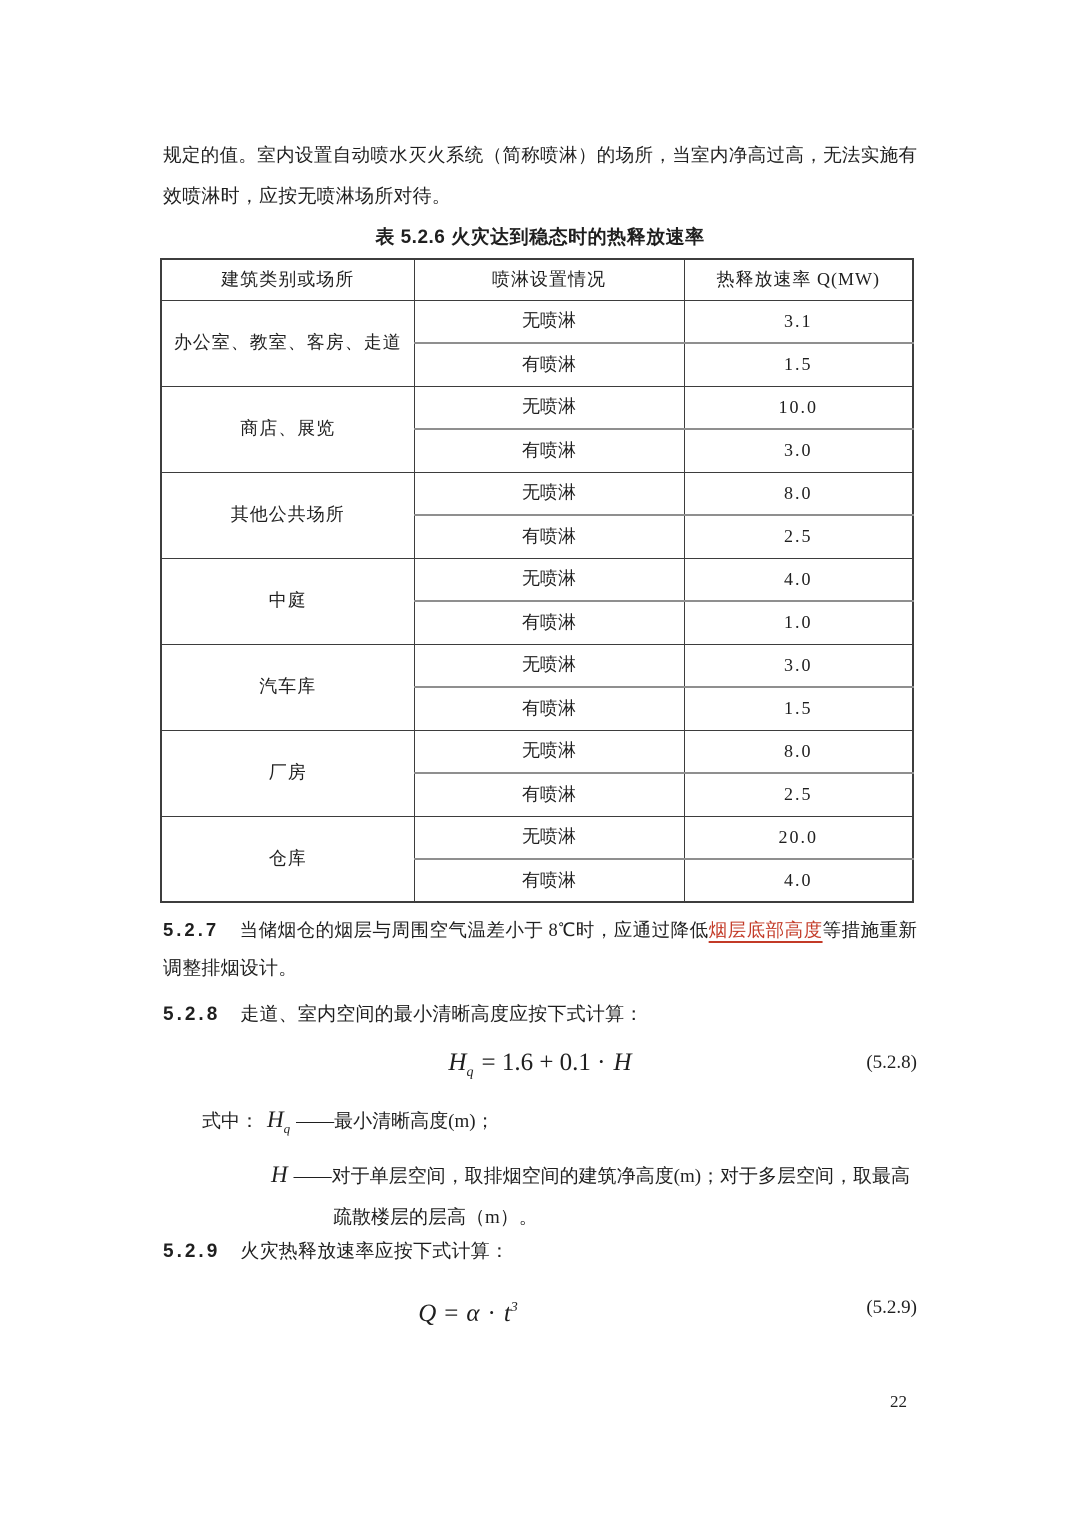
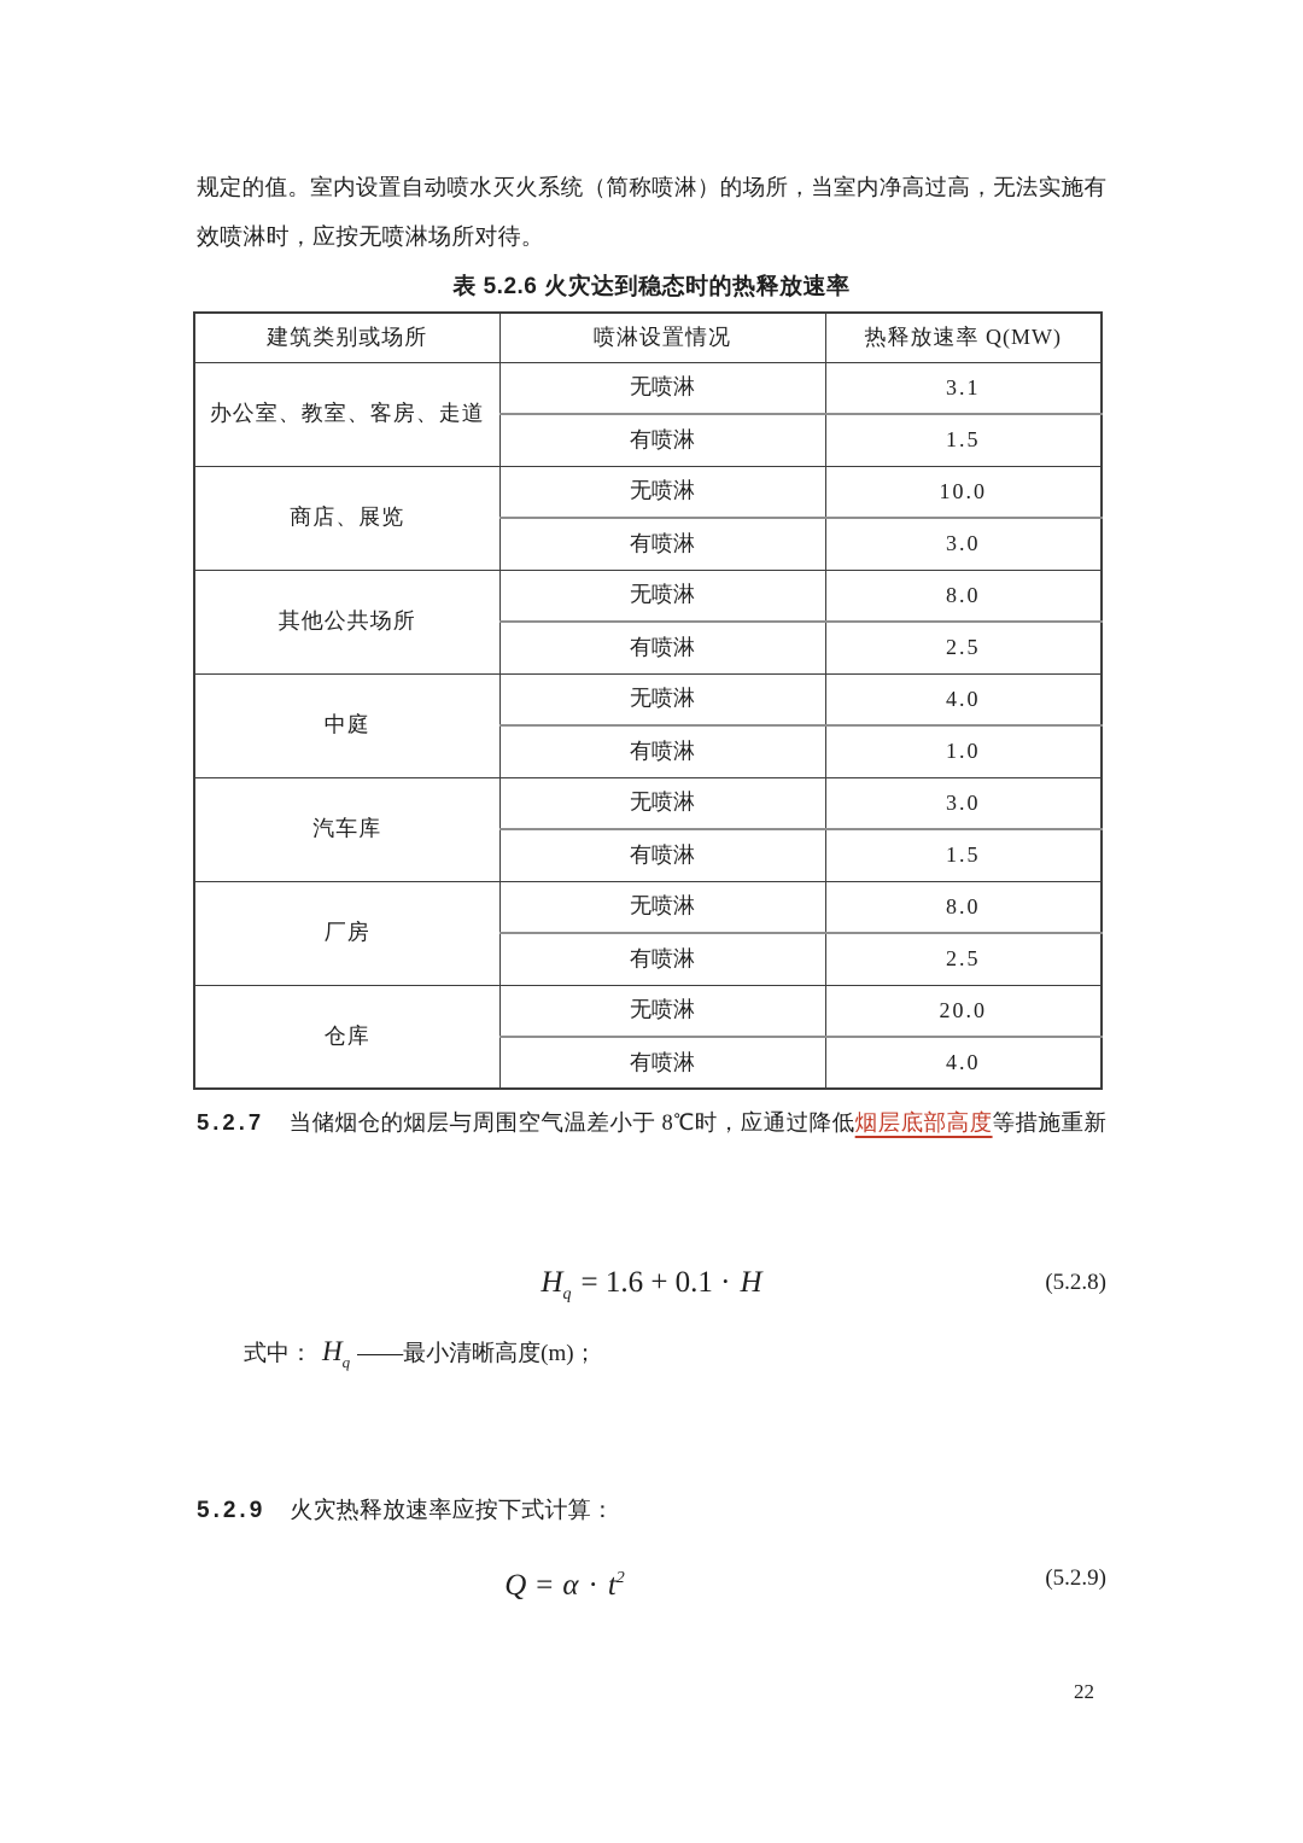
  规定的值。室内设置自动喷水灭火系统（简称喷淋）的场所，当室内净高过高，无法实施有
  效喷淋时，应按无喷淋场所对待。
  表 5.2.6 火灾达到稳态时的热释放速率
  建筑类别或场所	喷淋设置情况	热释放速率 Q(MW)
  办公室、教室、客房、走道	无喷淋	3.1
  有喷淋	1.5
  商店、展览	无喷淋	10.0
  有喷淋	3.0
  其他公共场所	无喷淋	8.0
  有喷淋	2.5
  中庭	无喷淋	4.0
  有喷淋	1.0
  汽车库	无喷淋	3.0
  有喷淋	1.5
  厂房	无喷淋	8.0
  有喷淋	2.5
  仓库	无喷淋	20.0
  有喷淋	4.0
  5.2.7 当储烟仓的烟层与周围空气温差小于 8℃时，应通过降低烟层底部高度等措施重新
- 调整排烟设计。
- 5.2.8 走道、室内空间的最小清晰高度应按下式计算：
  Hq= 1.6 + 0.1 · H
  (5.2.8)
  式中： Hq ——最小清晰高度(m)；
- H ——对于单层空间，取排烟空间的建筑净高度(m)；对于多层空间，取最高
- 疏散楼层的层高（m）。
  5.2.9 火灾热释放速率应按下式计算：
- Q = α · t3
+ Q = α · t2
  (5.2.9)
  22
